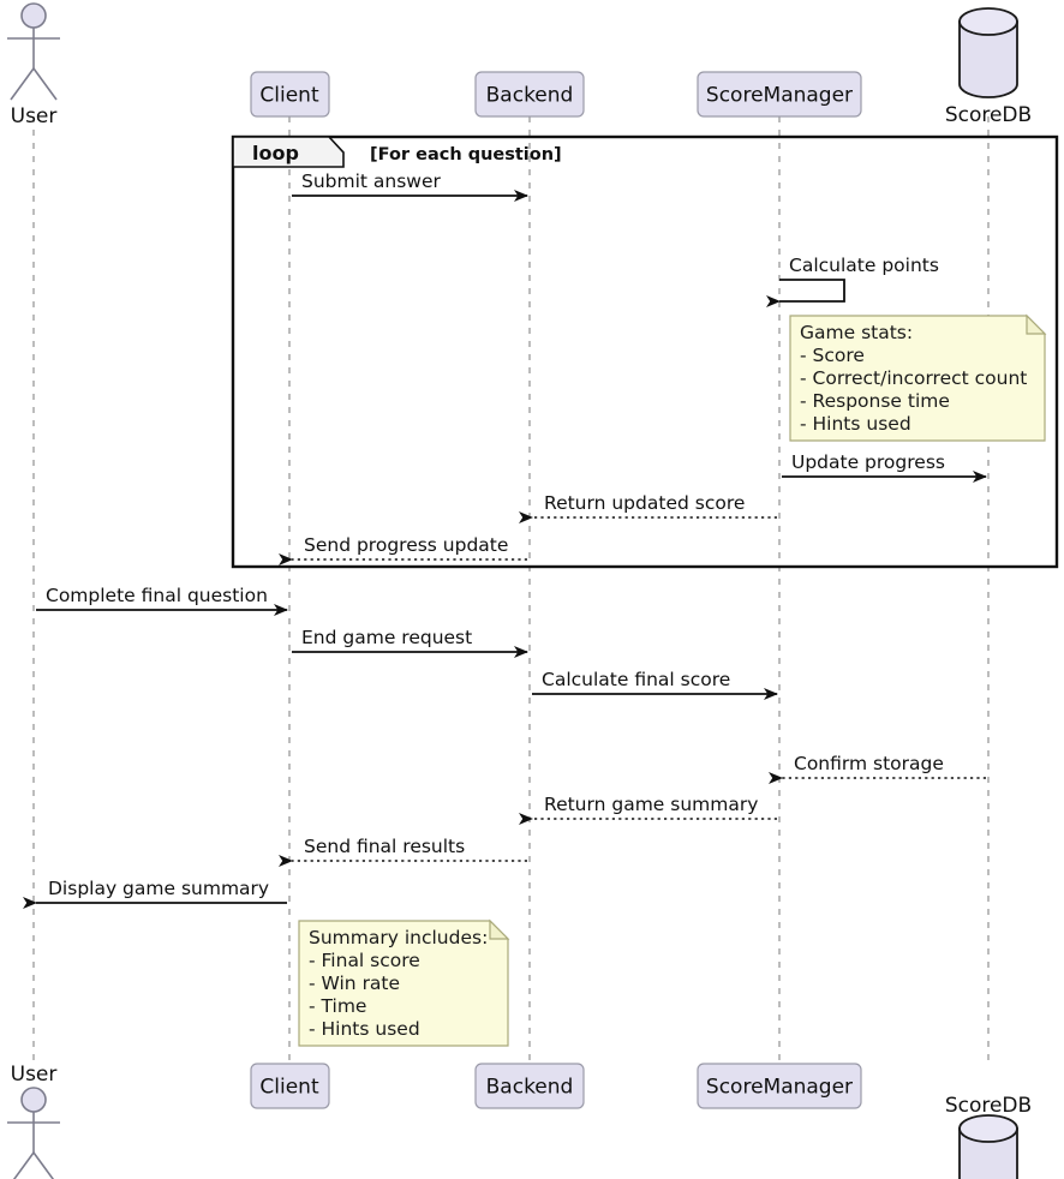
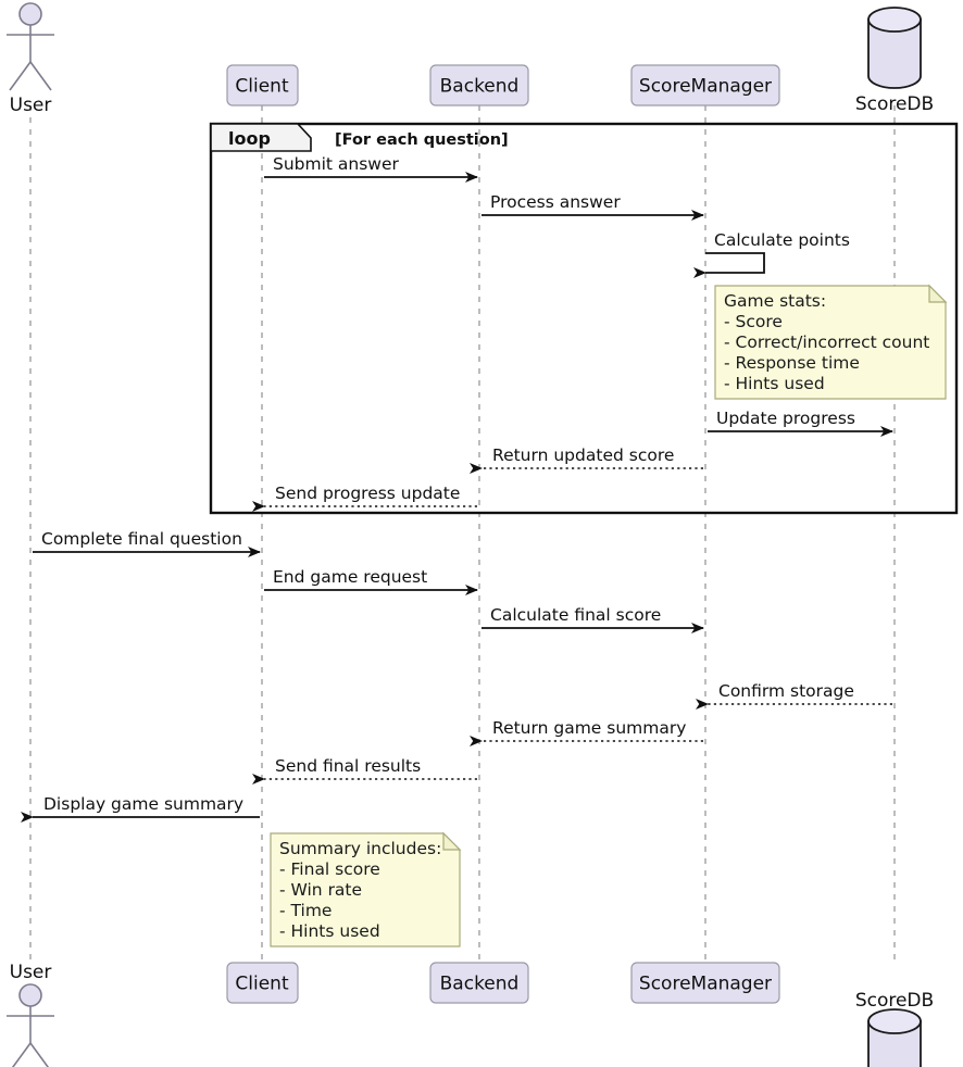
  loop
  [For each question]
  Submit answer
+ Process answer
  Calculate points
  Update progress
  Return updated score
  Send progress update
  Complete final question
  End game request
  Calculate final score
  Confirm storage
  Return game summary
  Send final results
  Display game summary
  User
  Client
  Backend
  ScoreManager
  ScoreDB
  User
  Client
  Backend
  ScoreManager
  ScoreDB
  Game stats:
  - Score
  - Correct/incorrect count
  - Response time
  - Hints used
  Summary includes:
  - Final score
  - Win rate
  - Time
  - Hints used
